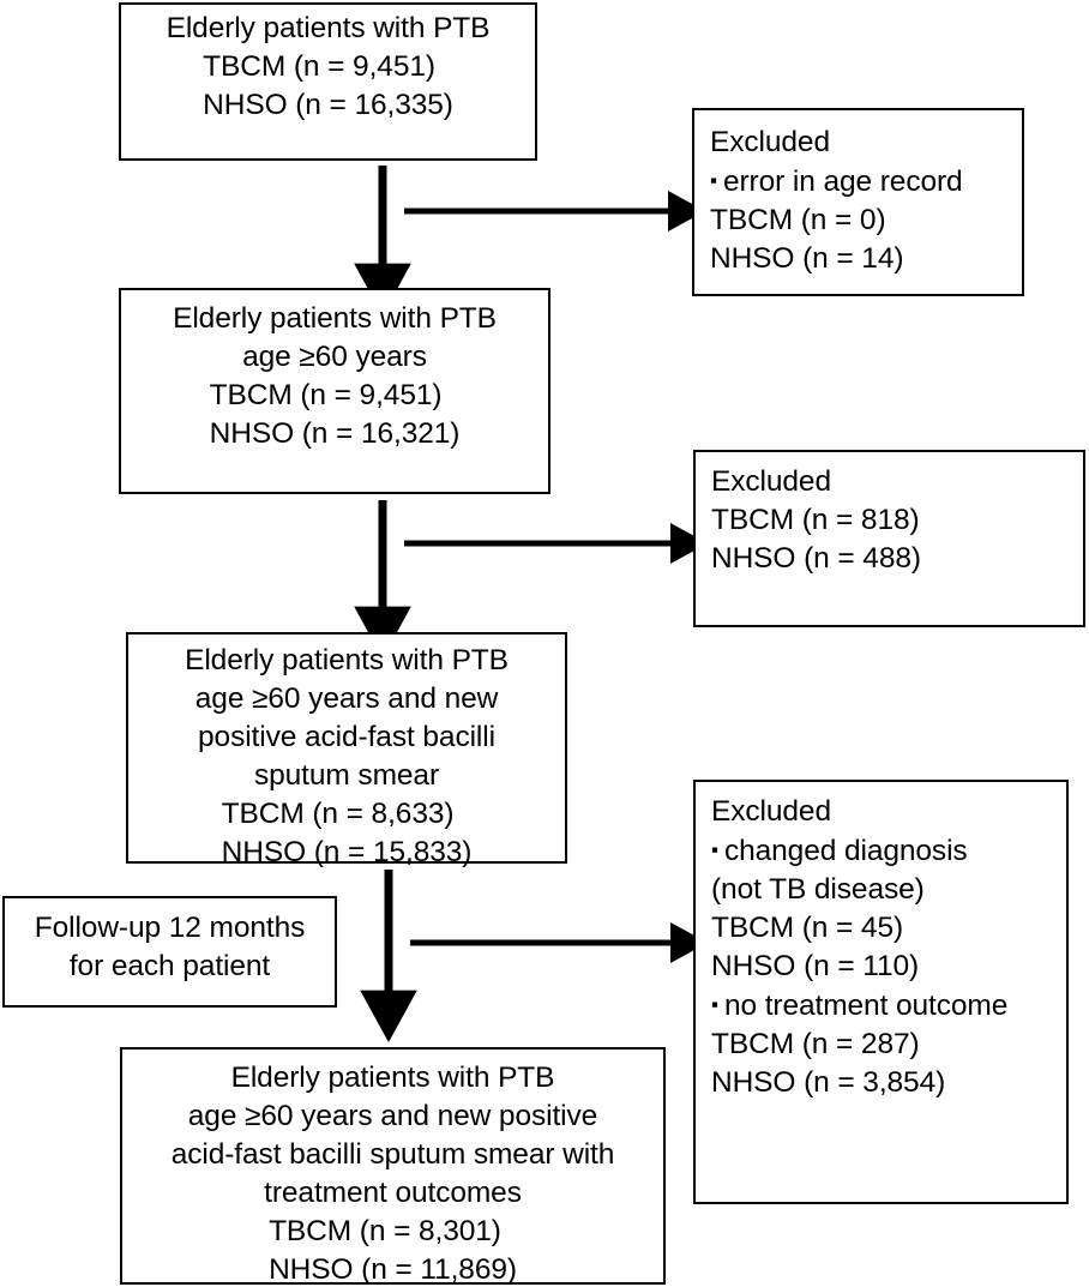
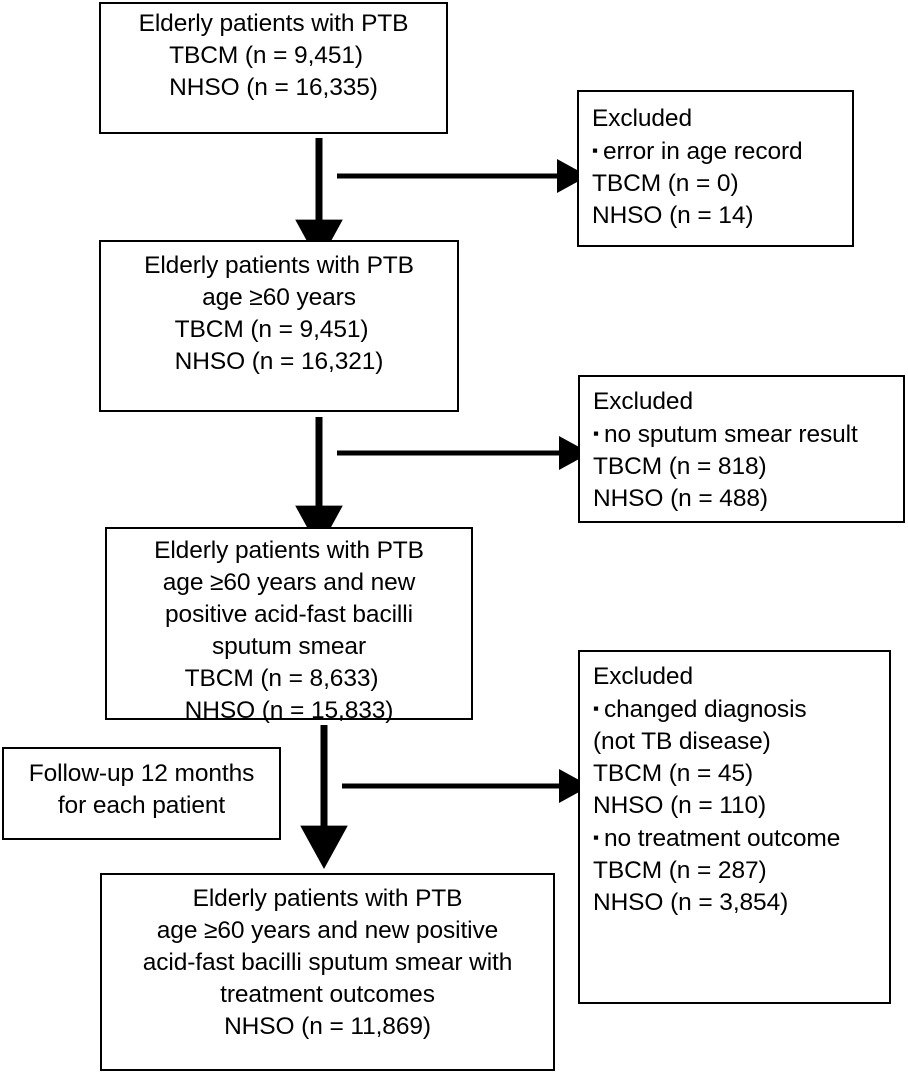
  Elderly patients with PTB
  TBCM (n = 9,451)
  NHSO (n = 16,335)
  Excluded
  ▪ error in age record
  TBCM (n = 0)
  NHSO (n = 14)
  Elderly patients with PTB
  age ≥60 years
  TBCM (n = 9,451)
  NHSO (n = 16,321)
  Excluded
+ ▪ no sputum smear result
  TBCM (n = 818)
  NHSO (n = 488)
  Elderly patients with PTB
  age ≥60 years and new
  positive acid-fast bacilli
  sputum smear
  TBCM (n = 8,633)
  NHSO (n = 15,833)
  Excluded
  ▪ changed diagnosis
  (not TB disease)
  TBCM (n = 45)
  NHSO (n = 110)
  ▪ no treatment outcome
  TBCM (n = 287)
  NHSO (n = 3,854)
  Follow-up 12 months
  for each patient
  Elderly patients with PTB
  age ≥60 years and new positive
  acid-fast bacilli sputum smear with
  treatment outcomes
- TBCM (n = 8,301)
  NHSO (n = 11,869)
